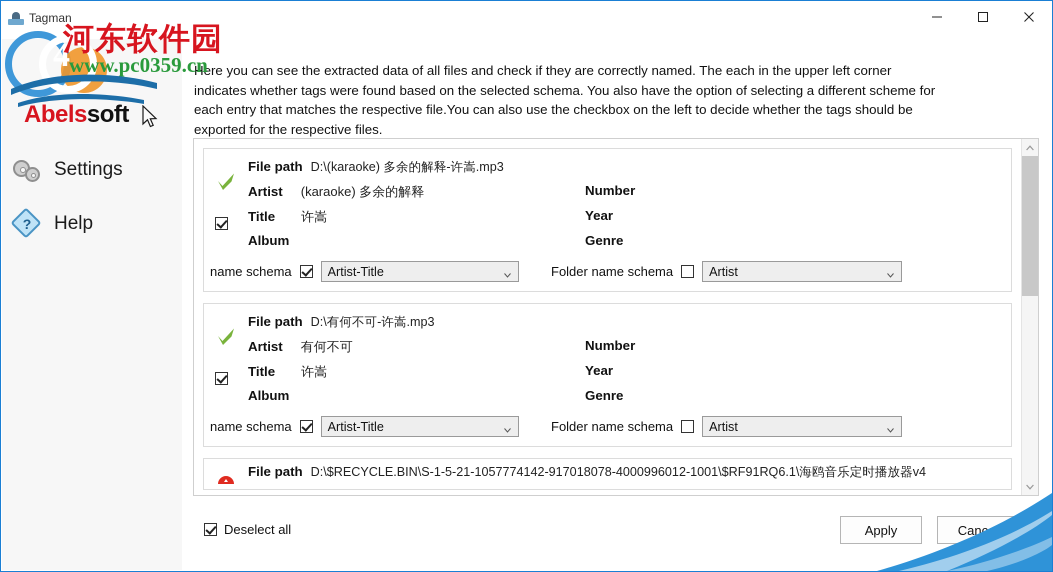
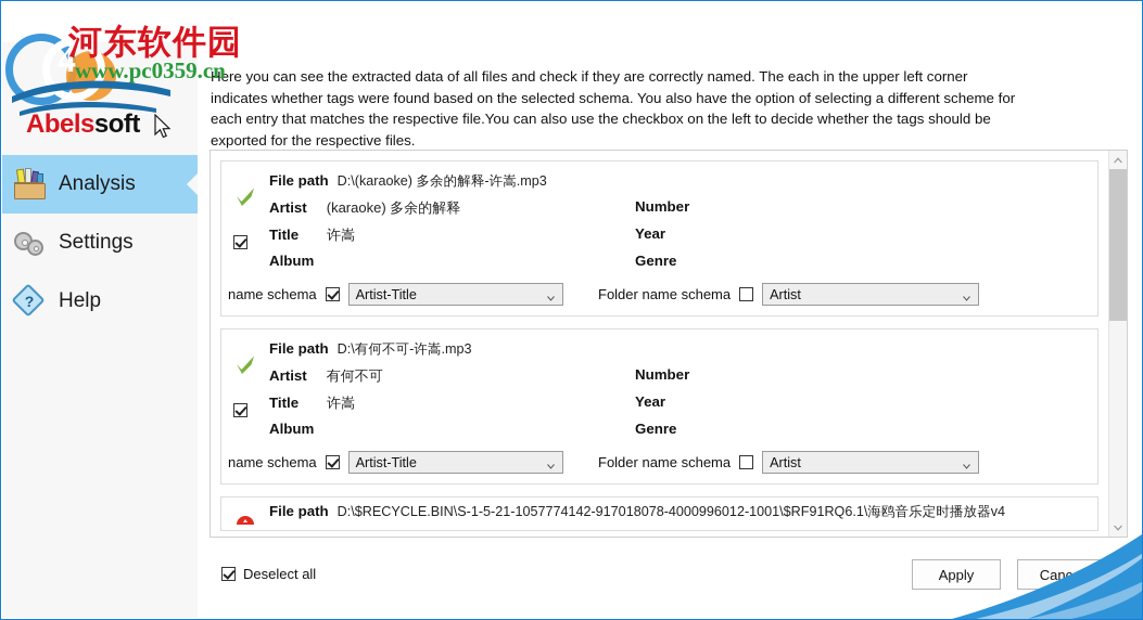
- Tagman
  Abelssoft
+ Analysis
  Settings
  ?
  Help
  4
  河东软件园
  www.pc0359.cn
  Here you can see the extracted data of all files and check if they are correctly named. The each in the upper left corner indicates whether tags were found based on the selected schema. You also have the option of selecting a different scheme for each entry that matches the respective file.You can also use the checkbox on the left to decide whether the tags should be exported for the respective files.
  File path
  D:\(karaoke) 多余的解释-许嵩.mp3
  Artist
  (karaoke) 多余的解释
  Title
  许嵩
  Album
  Number
  Year
  Genre
  name schema
  Artist-Title
  Folder name schema
  Artist
  File path
  D:\有何不可-许嵩.mp3
  Artist
  有何不可
  Title
  许嵩
  Album
  Number
  Year
  Genre
  name schema
  Artist-Title
  Folder name schema
  Artist
  File path
  D:\$RECYCLE.BIN\S-1-5-21-1057774142-917018078-4000996012-1001\$RF91RQ6.1\海鸥音乐定时播放器v4
  Deselect all
  Apply
